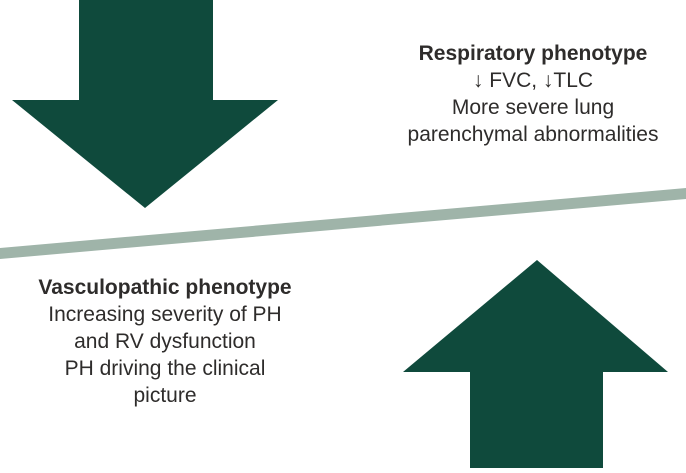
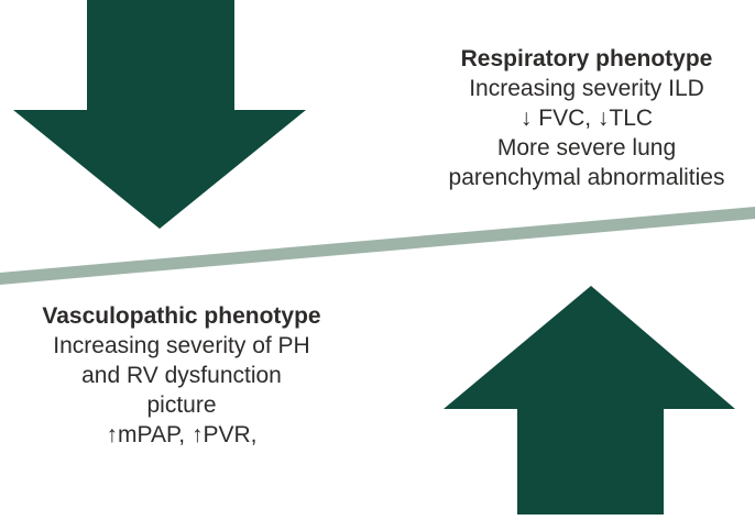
  Respiratory phenotype
+ Increasing severity ILD
  ↓ FVC, ↓TLC
  More severe lung
  parenchymal abnormalities
  Vasculopathic phenotype
  Increasing severity of PH
  and RV dysfunction
- PH driving the clinical
  picture
+ ↑mPAP, ↑PVR,
